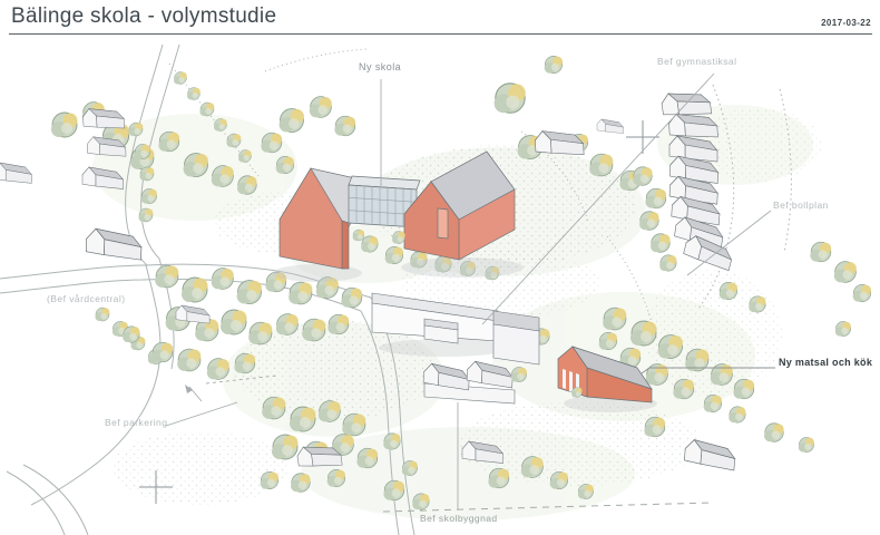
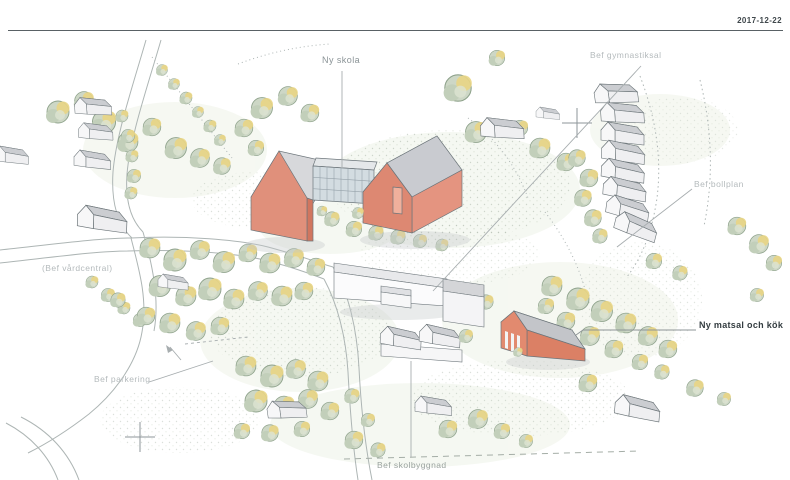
- Bälinge skola - volymstudie
- 2017-03-22
+ 2017-12-22
  Ny skola
  Bef gymnastiksal
  Bef bollplan
  (Bef vårdcentral)
  Ny matsal och kök
  Bef parkering
  Bef skolbyggnad
